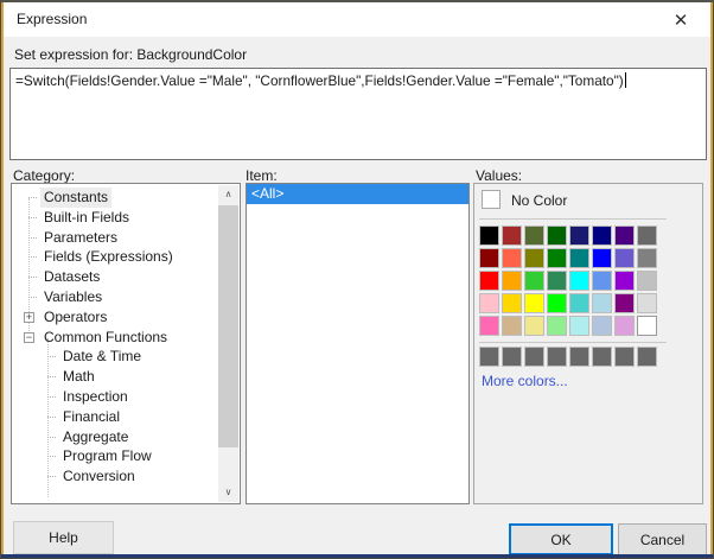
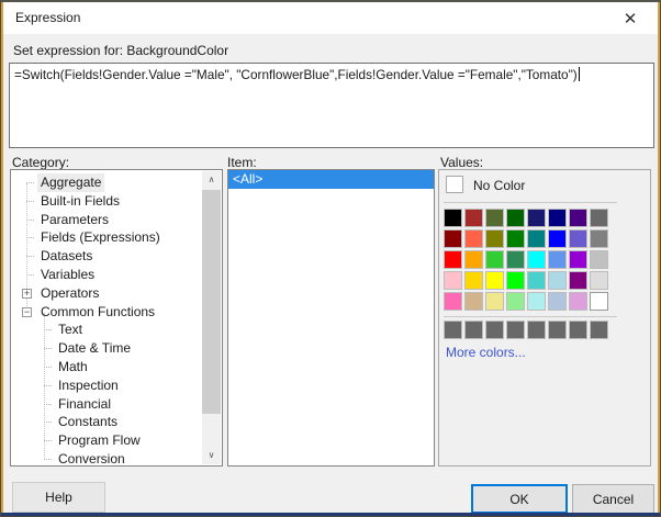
  Expression
  ✕
  Set expression for: BackgroundColor
  =Switch(Fields!Gender.Value ="Male", "CornflowerBlue",Fields!Gender.Value ="Female","Tomato")
  Category:
  Item:
  Values:
- Constants
+ Aggregate
  Built-in Fields
  Parameters
  Fields (Expressions)
  Datasets
  Variables
  +
  Operators
  −
  Common Functions
+ Text
  Date & Time
  Math
  Inspection
  Financial
- Aggregate
+ Constants
  Program Flow
  Conversion
  ∧
  ∨
  <All>
  No Color
  More colors...
  Help
  OK
  Cancel
